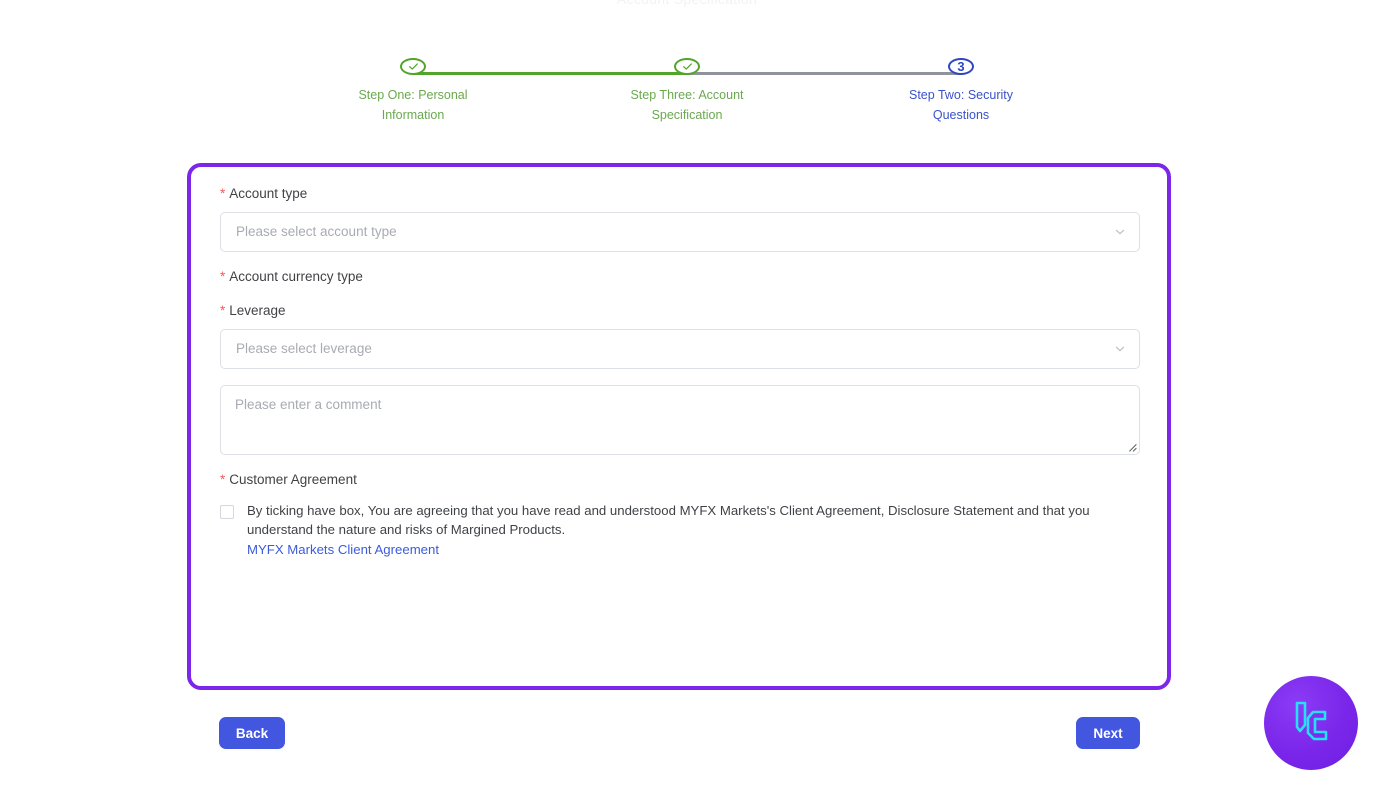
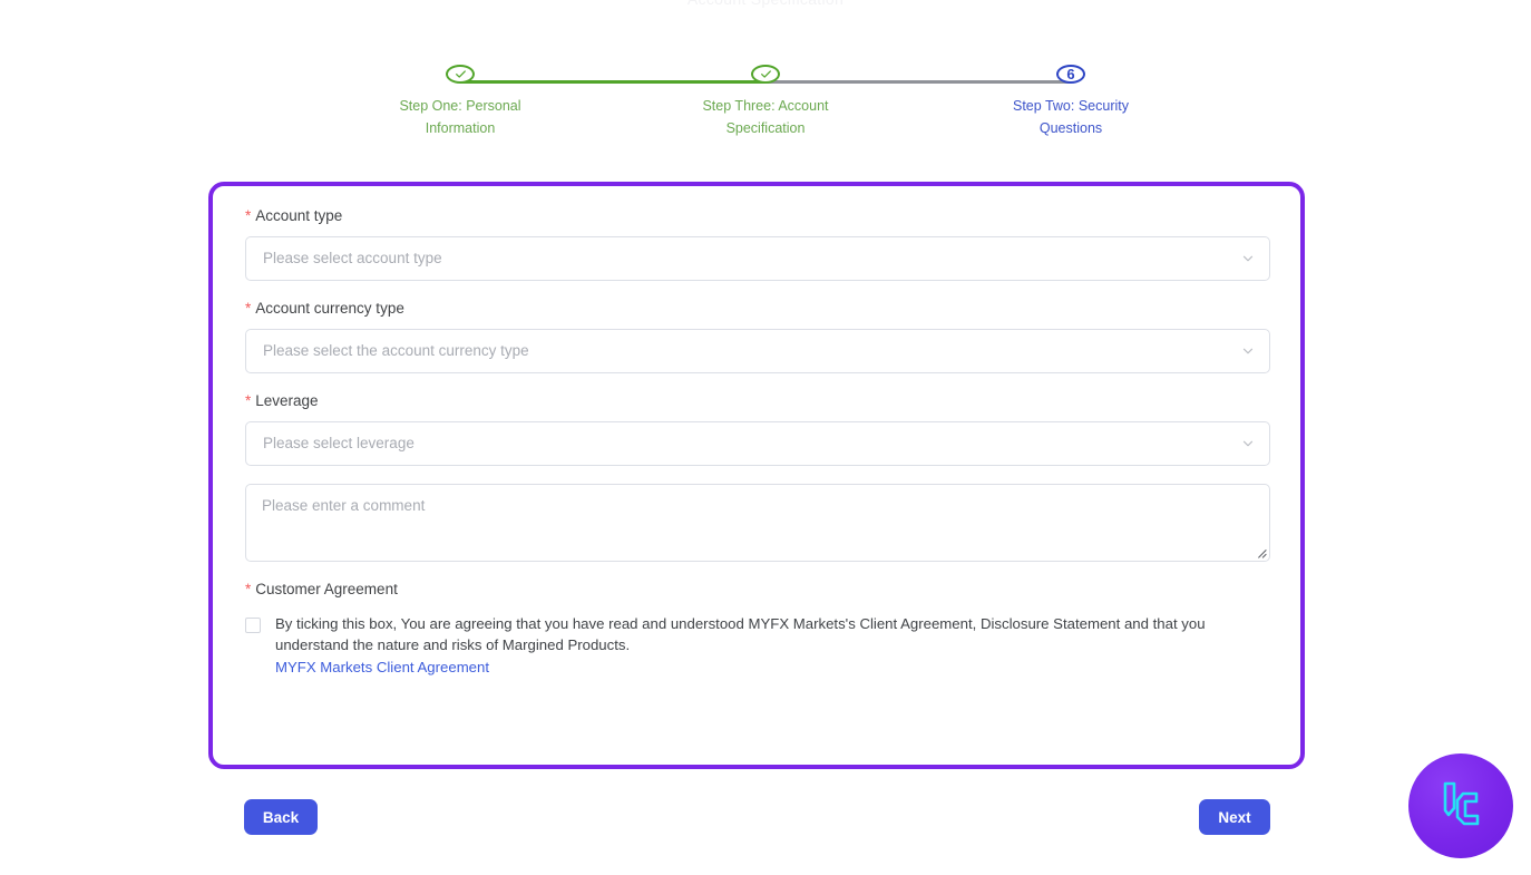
  Step One: Personal Information
  Step Three: Account Specification
- 3
+ 6
  Step Two: Security Questions
  * Account type
  Please select account type
  * Account currency type
+ Please select the account currency type
  * Leverage
  Please select leverage
  Please enter a comment
  * Customer Agreement
- By ticking have box, You are agreeing that you have read and understood MYFX Markets's Client Agreement, Disclosure Statement and that you understand the nature and risks of Margined Products.
+ By ticking this box, You are agreeing that you have read and understood MYFX Markets's Client Agreement, Disclosure Statement and that you understand the nature and risks of Margined Products.
  MYFX Markets Client Agreement
  Back
  Next
